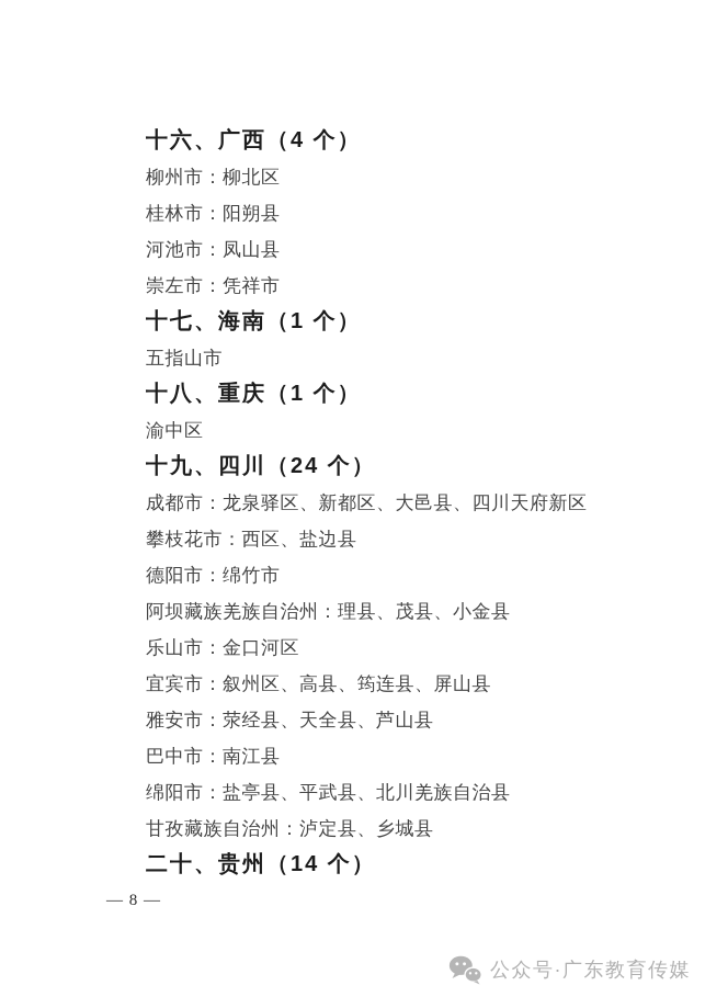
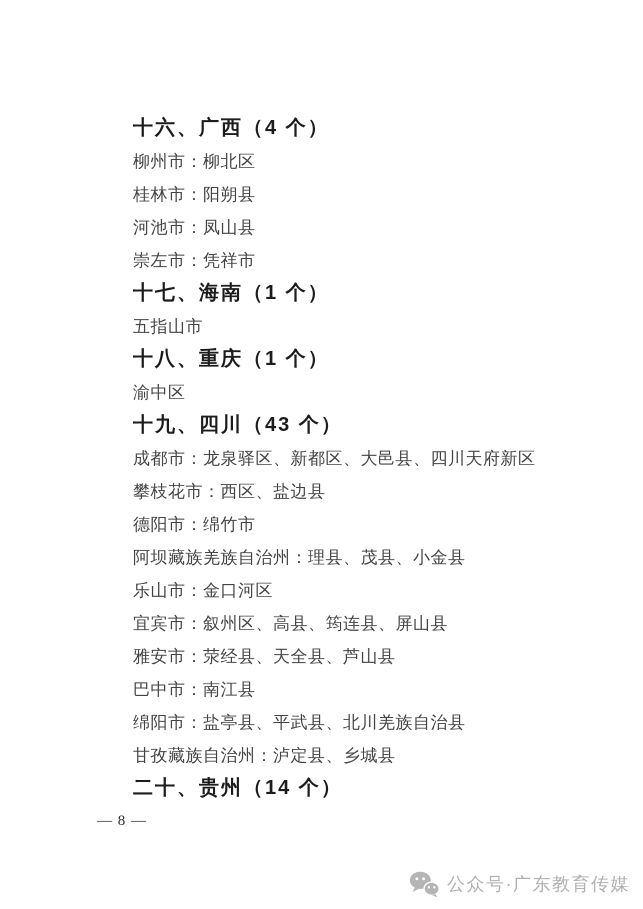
  十六、广西（4 个）
  柳州市：柳北区
  桂林市：阳朔县
  河池市：凤山县
  崇左市：凭祥市
  十七、海南（1 个）
  五指山市
  十八、重庆（1 个）
  渝中区
- 十九、四川（24 个）
+ 十九、四川（43 个）
  成都市：龙泉驿区、新都区、大邑县、四川天府新区
  攀枝花市：西区、盐边县
  德阳市：绵竹市
  阿坝藏族羌族自治州：理县、茂县、小金县
  乐山市：金口河区
  宜宾市：叙州区、高县、筠连县、屏山县
  雅安市：荥经县、天全县、芦山县
  巴中市：南江县
  绵阳市：盐亭县、平武县、北川羌族自治县
  甘孜藏族自治州：泸定县、乡城县
  二十、贵州（14 个）
  — 8 —
  公众号·广东教育传媒
